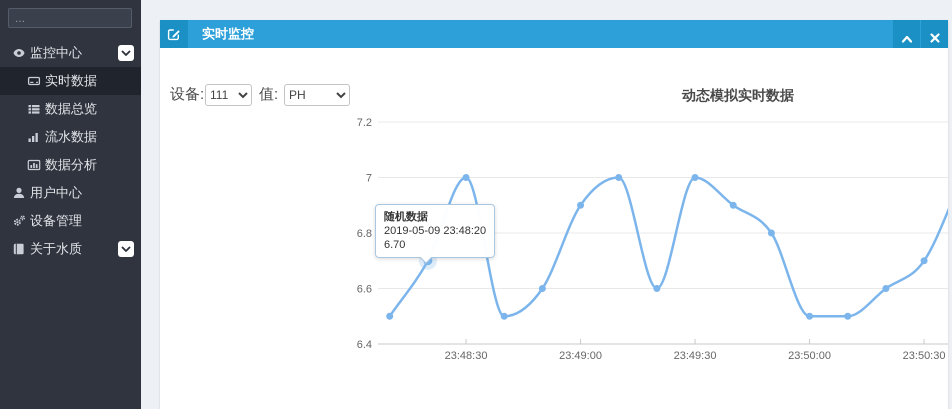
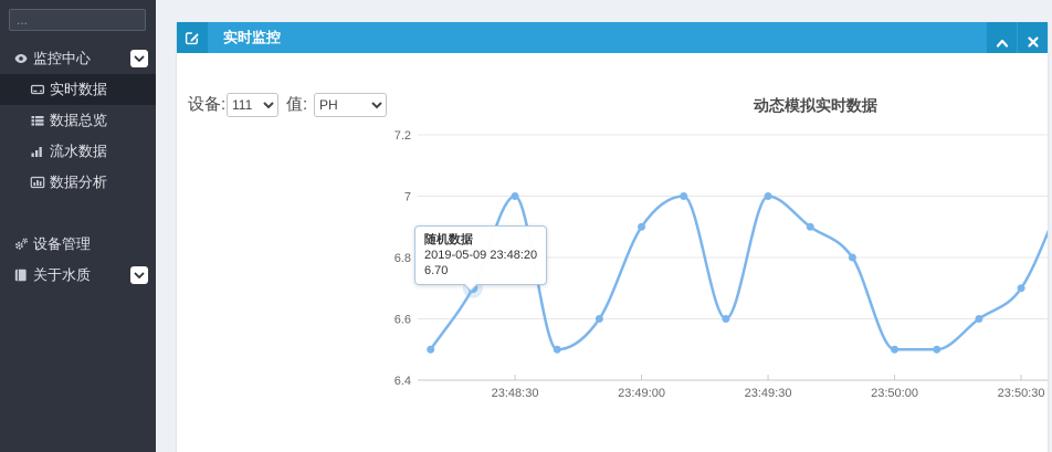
  ...
  监控中心
  实时数据
  数据总览
  流水数据
  数据分析
- 用户中心
  设备管理
  关于水质
  实时监控
  设备:
  111
  值:
  PH
  动态模拟实时数据
  6.4
  6.6
  6.8
  7
  7.2
  23:48:30
  23:49:00
  23:49:30
  23:50:00
  23:50:30
  随机数据
  2019-05-09 23:48:20
  6.70
